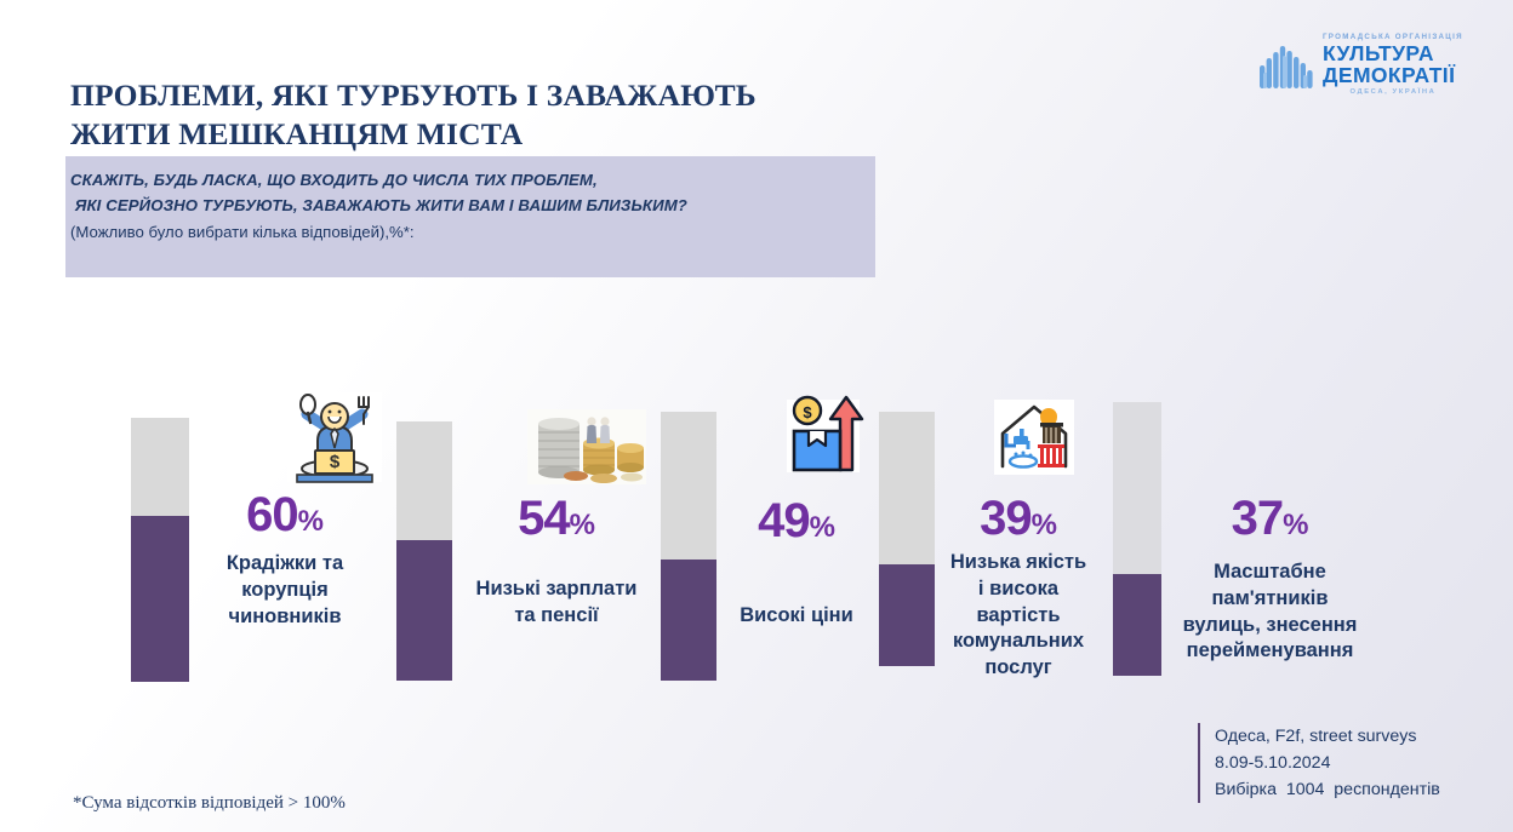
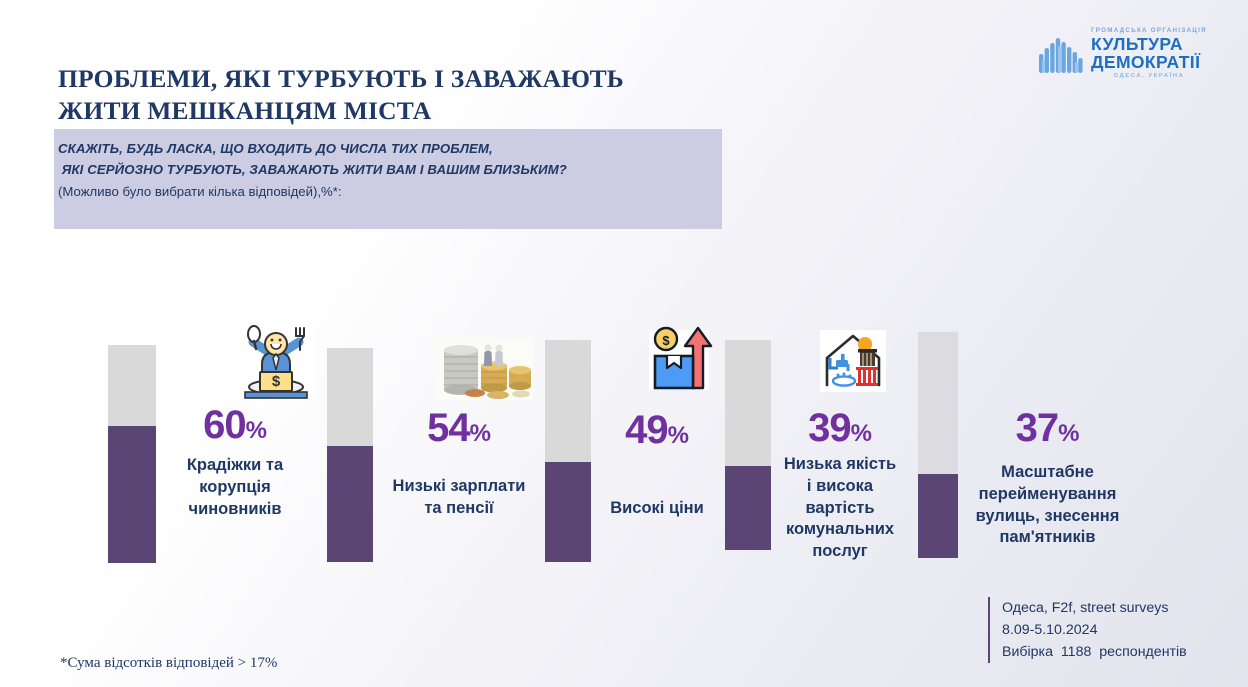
  КУЛЬТУРА
  ДЕМОКРАТІЇ
  ПРОБЛЕМИ, ЯКІ ТУРБУЮТЬ І ЗАВАЖАЮТЬ
  ЖИТИ МЕШКАНЦЯМ МІСТА
  СКАЖІТЬ, БУДЬ ЛАСКА, ЩО ВХОДИТЬ ДО ЧИСЛА ТИХ ПРОБЛЕМ,
  ЯКІ СЕРЙОЗНО ТУРБУЮТЬ, ЗАВАЖАЮТЬ ЖИТИ ВАМ І ВАШИМ БЛИЗЬКИМ?
  (Можливо було вибрати кілька відповідей),%*:
  $
  $
  60%
  Крадіжки та
  корупція
  чиновників
  54%
  Низькі зарплати
  та пенсії
  49%
  Високі ціни
  39%
  Низька якість
  і висока
  вартість
  комунальних
  послуг
  37%
  Масштабне
- пам'ятників
+ перейменування
  вулиць, знесення
- перейменування
+ пам'ятників
- *Сума відсотків відповідей > 100%
+ *Сума відсотків відповідей > 17%
  Одеса, F2f, street surveys
  8.09-5.10.2024
- Вибірка 1004 респондентів
+ Вибірка 1188 респондентів
